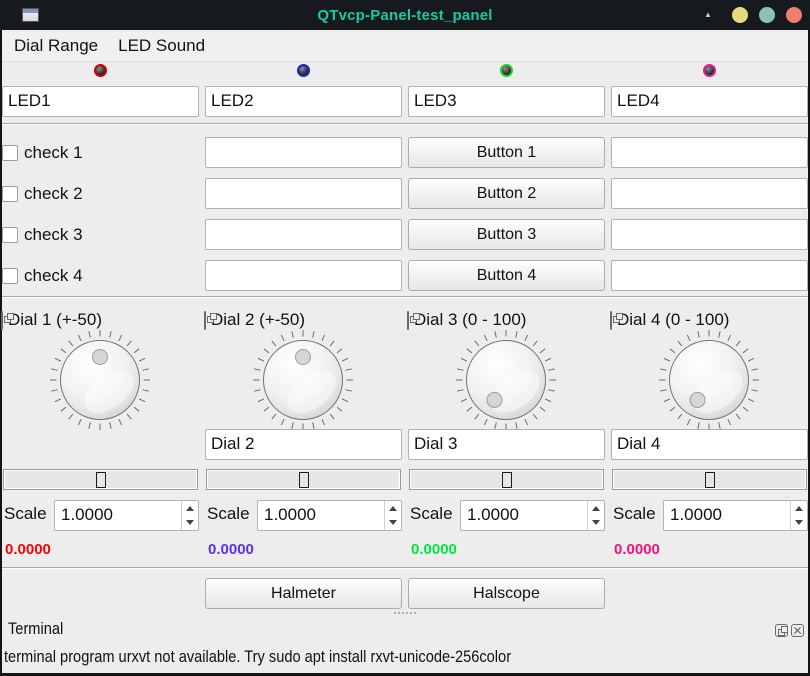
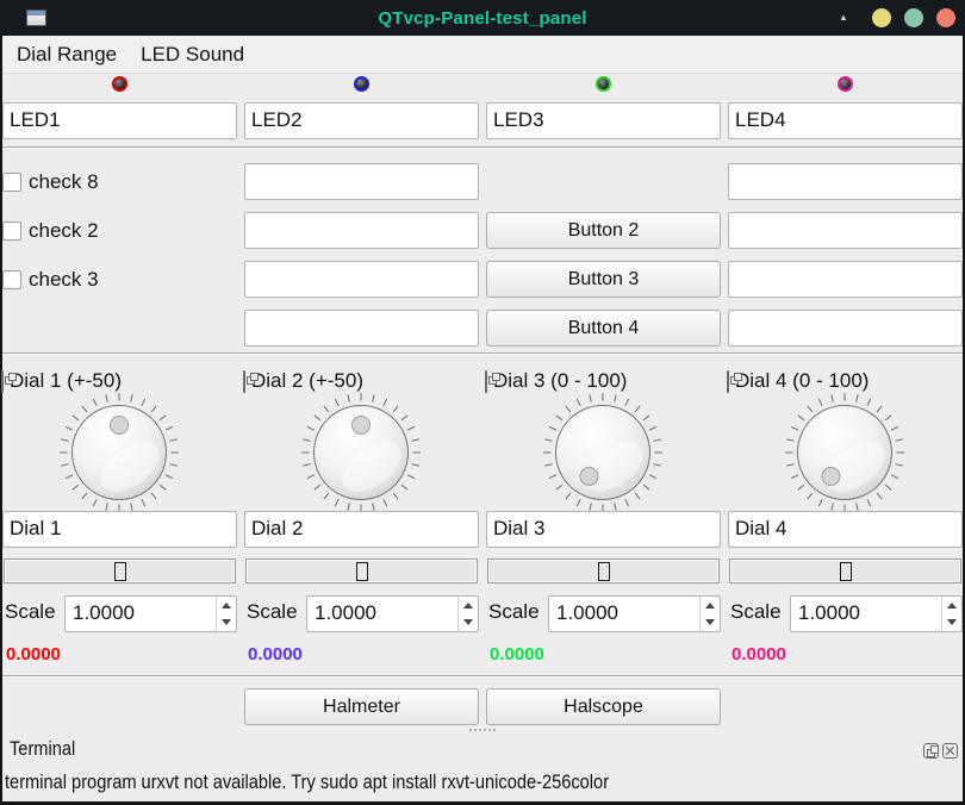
  QTvcp-Panel-test_panel
  ▲
  Dial Range
  LED Sound
  LED1
  LED2
  LED3
  LED4
- check 1
+ check 8
  check 2
  check 3
- check 4
- Button 1
  Button 2
  Button 3
  Button 4
  Dial 1 (+-50)
+ Dial 1
  Scale
  1.0000
  0.0000
  Dial 2 (+-50)
  Dial 2
  Scale
  1.0000
  0.0000
  Dial 3 (0 - 100)
  Dial 3
  Scale
  1.0000
  0.0000
  Dial 4 (0 - 100)
  Dial 4
  Scale
  1.0000
  0.0000
  Halmeter
  Halscope
  Terminal
  terminal program urxvt not available. Try sudo apt install rxvt-unicode-256color
